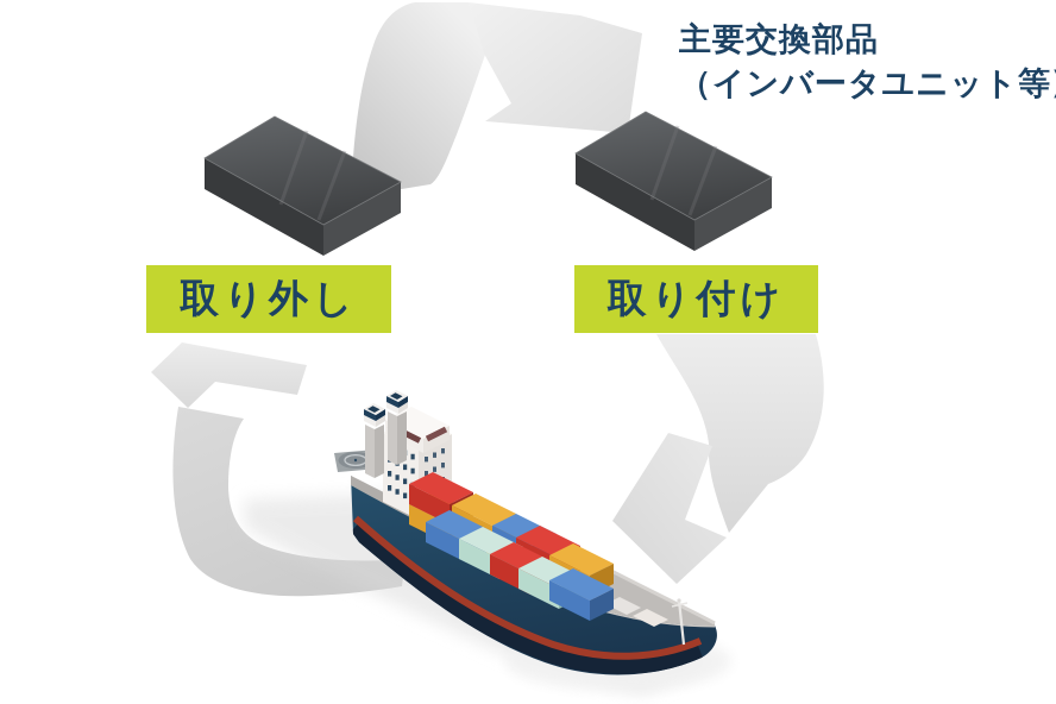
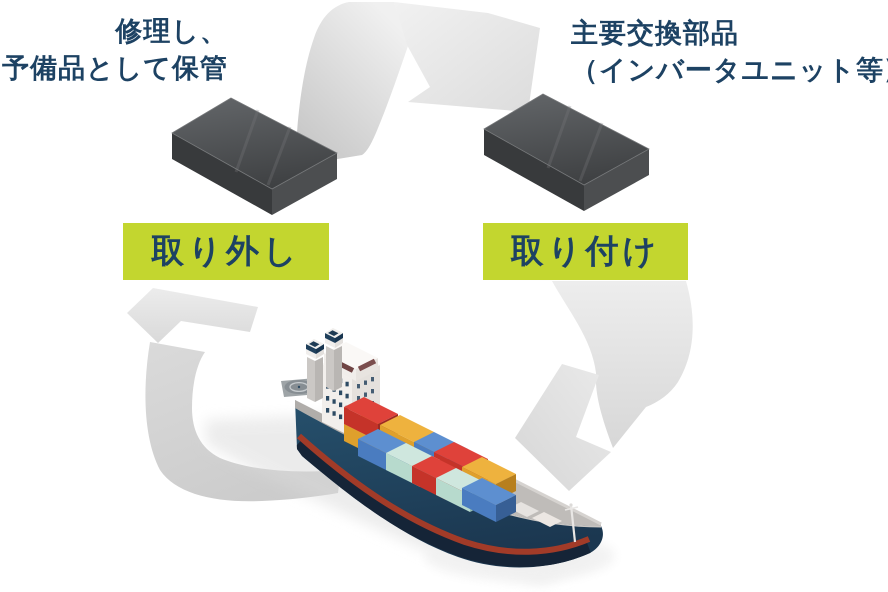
+ 修理し、
+ 予備品として保管
  主要交換部品
  （インバータユニット等
  取り外し
  取り付け
